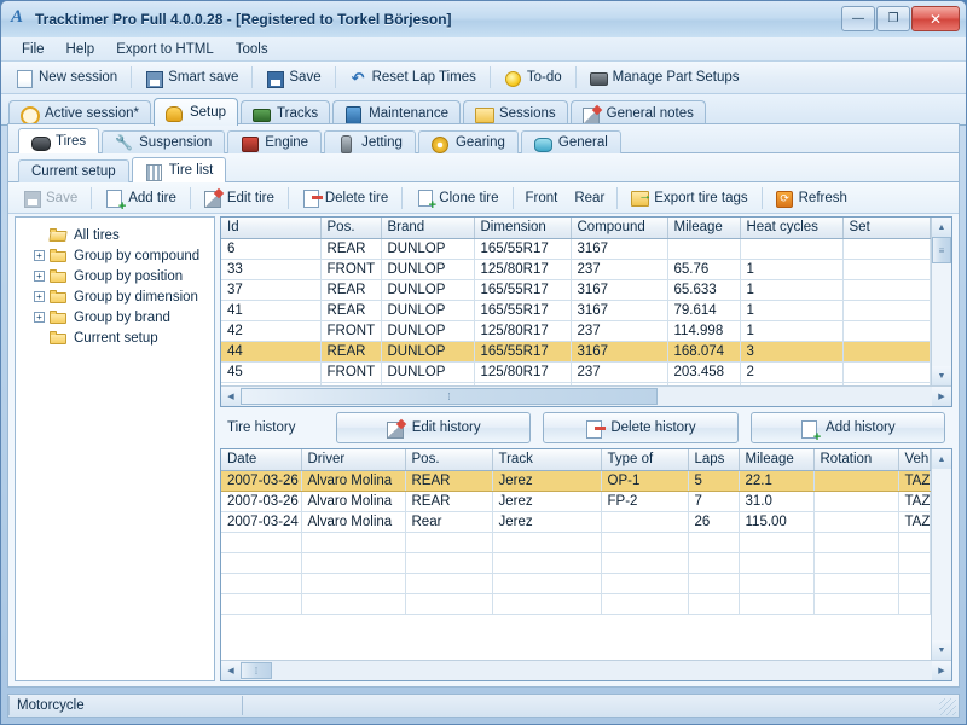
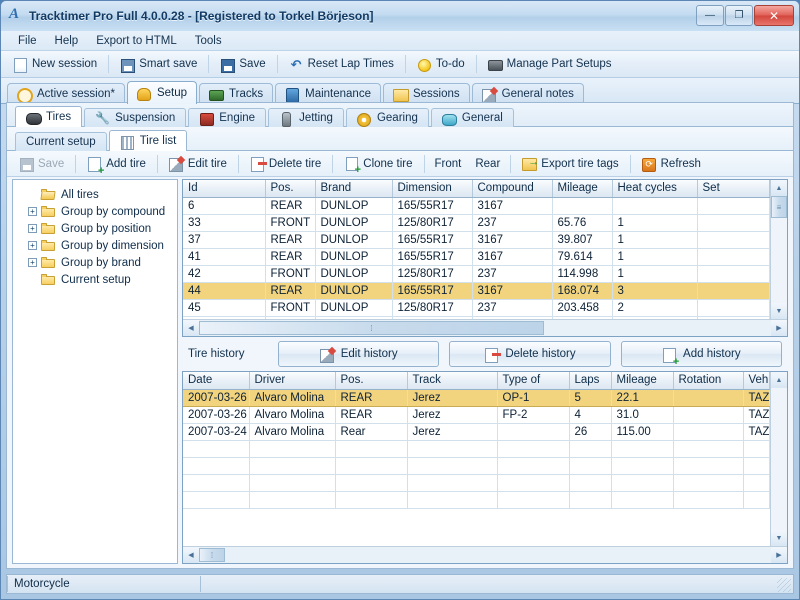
  Tracktimer Pro Full 4.0.0.28 - [Registered to Torkel Börjeson]
  —
  ❐
  ✕
  File
  Help
  Export to HTML
  Tools
  New session
  Smart save
  Save
  ↶
  Reset Lap Times
  To-do
  Manage Part Setups
  Active session*
  Setup
  Tracks
  Maintenance
  Sessions
  General notes
  Tires
  🔧
  Suspension
  Engine
  Jetting
  Gearing
  General
  Current setup
  Tire list
  Save
  Add tire
  Edit tire
  Delete tire
  Clone tire
  Front
  Rear
  Export tire tags
  ⟳
  Refresh
  All tires
  +
  Group by compound
  +
  Group by position
  +
  Group by dimension
  +
  Group by brand
  Current setup
  Id	Pos.	Brand	Dimension	Compound	Mileage	Heat cycles	Set
  6	REAR	DUNLOP	165/55R17	3167
  33	FRONT	DUNLOP	125/80R17	237	65.76	1
- 37	REAR	DUNLOP	165/55R17	3167	65.633	1
+ 37	REAR	DUNLOP	165/55R17	3167	39.807	1
  41	REAR	DUNLOP	165/55R17	3167	79.614	1
  42	FRONT	DUNLOP	125/80R17	237	114.998	1
  44	REAR	DUNLOP	165/55R17	3167	168.074	3
  45	FRONT	DUNLOP	125/80R17	237	203.458	2
  ≡
  ⁞
  Tire history
  Edit history
  Delete history
  Add history
  Date	Driver	Pos.	Track	Type of	Laps	Mileage	Rotation	Veh
  2007-03-26	Alvaro Molina	REAR	Jerez	OP-1	5	22.1		TAZ
- 2007-03-26	Alvaro Molina	REAR	Jerez	FP-2	7	31.0		TAZ
+ 2007-03-26	Alvaro Molina	REAR	Jerez	FP-2	4	31.0		TAZ
  2007-03-24	Alvaro Molina	Rear	Jerez		26	115.00		TAZ
  ⁞
  Motorcycle
